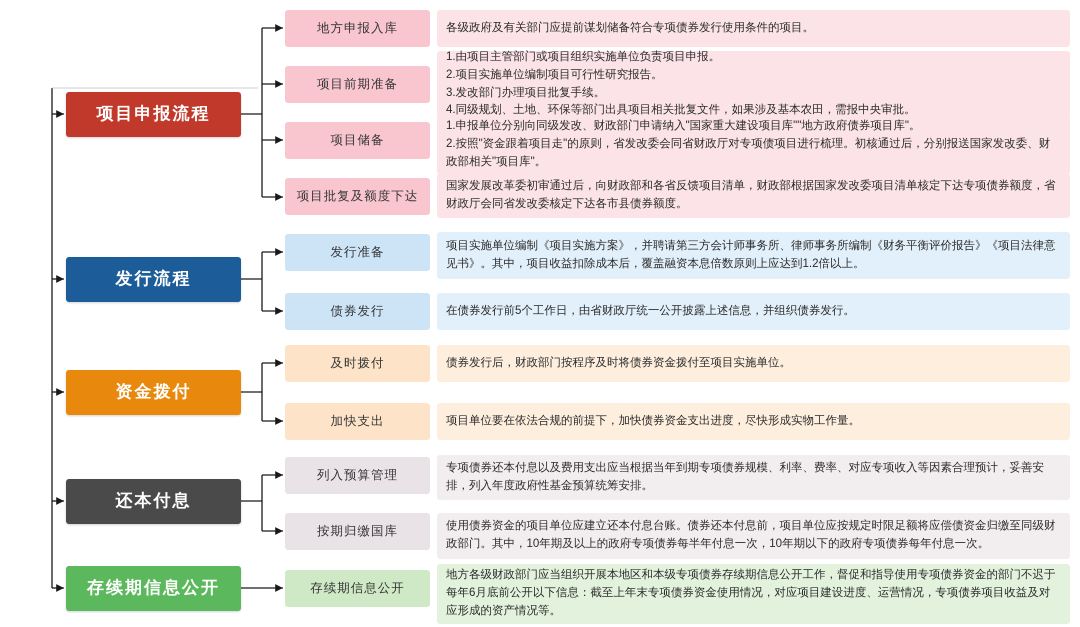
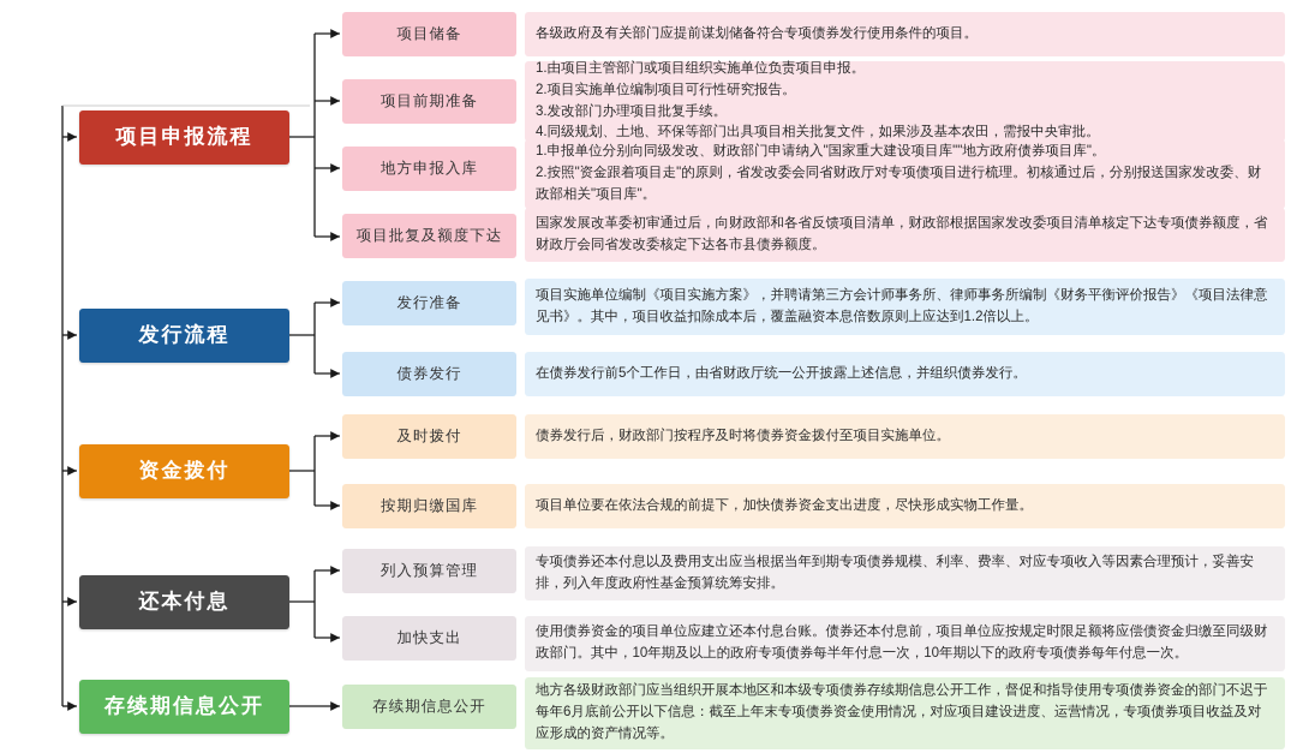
  项目申报流程
- 地方申报入库
+ 项目储备
  各级政府及有关部门应提前谋划储备符合专项债券发行使用条件的项目。
  项目前期准备
  1.由项目主管部门或项目组织实施单位负责项目申报。
  2.项目实施单位编制项目可行性研究报告。
  3.发改部门办理项目批复手续。
  4.同级规划、土地、环保等部门出具项目相关批复文件，如果涉及基本农田，需报中央审批。
- 项目储备
+ 地方申报入库
  1.申报单位分别向同级发改、财政部门申请纳入"国家重大建设项目库""地方政府债券项目库"。
  2.按照"资金跟着项目走"的原则，省发改委会同省财政厅对专项债项目进行梳理。初核通过后，分别报送国家发改委、财政部相关"项目库"。
  项目批复及额度下达
  国家发展改革委初审通过后，向财政部和各省反馈项目清单，财政部根据国家发改委项目清单核定下达专项债券额度，省财政厅会同省发改委核定下达各市县债券额度。
  发行流程
  发行准备
  项目实施单位编制《项目实施方案》，并聘请第三方会计师事务所、律师事务所编制《财务平衡评价报告》《项目法律意见书》。其中，项目收益扣除成本后，覆盖融资本息倍数原则上应达到1.2倍以上。
  债券发行
  在债券发行前5个工作日，由省财政厅统一公开披露上述信息，并组织债券发行。
  资金拨付
  及时拨付
  债券发行后，财政部门按程序及时将债券资金拨付至项目实施单位。
- 加快支出
+ 按期归缴国库
  项目单位要在依法合规的前提下，加快债券资金支出进度，尽快形成实物工作量。
  还本付息
  列入预算管理
  专项债券还本付息以及费用支出应当根据当年到期专项债券规模、利率、费率、对应专项收入等因素合理预计，妥善安排，列入年度政府性基金预算统筹安排。
- 按期归缴国库
+ 加快支出
  使用债券资金的项目单位应建立还本付息台账。债券还本付息前，项目单位应按规定时限足额将应偿债资金归缴至同级财政部门。其中，10年期及以上的政府专项债券每半年付息一次，10年期以下的政府专项债券每年付息一次。
  存续期信息公开
  存续期信息公开
  地方各级财政部门应当组织开展本地区和本级专项债券存续期信息公开工作，督促和指导使用专项债券资金的部门不迟于每年6月底前公开以下信息：截至上年末专项债券资金使用情况，对应项目建设进度、运营情况，专项债券项目收益及对应形成的资产情况等。
